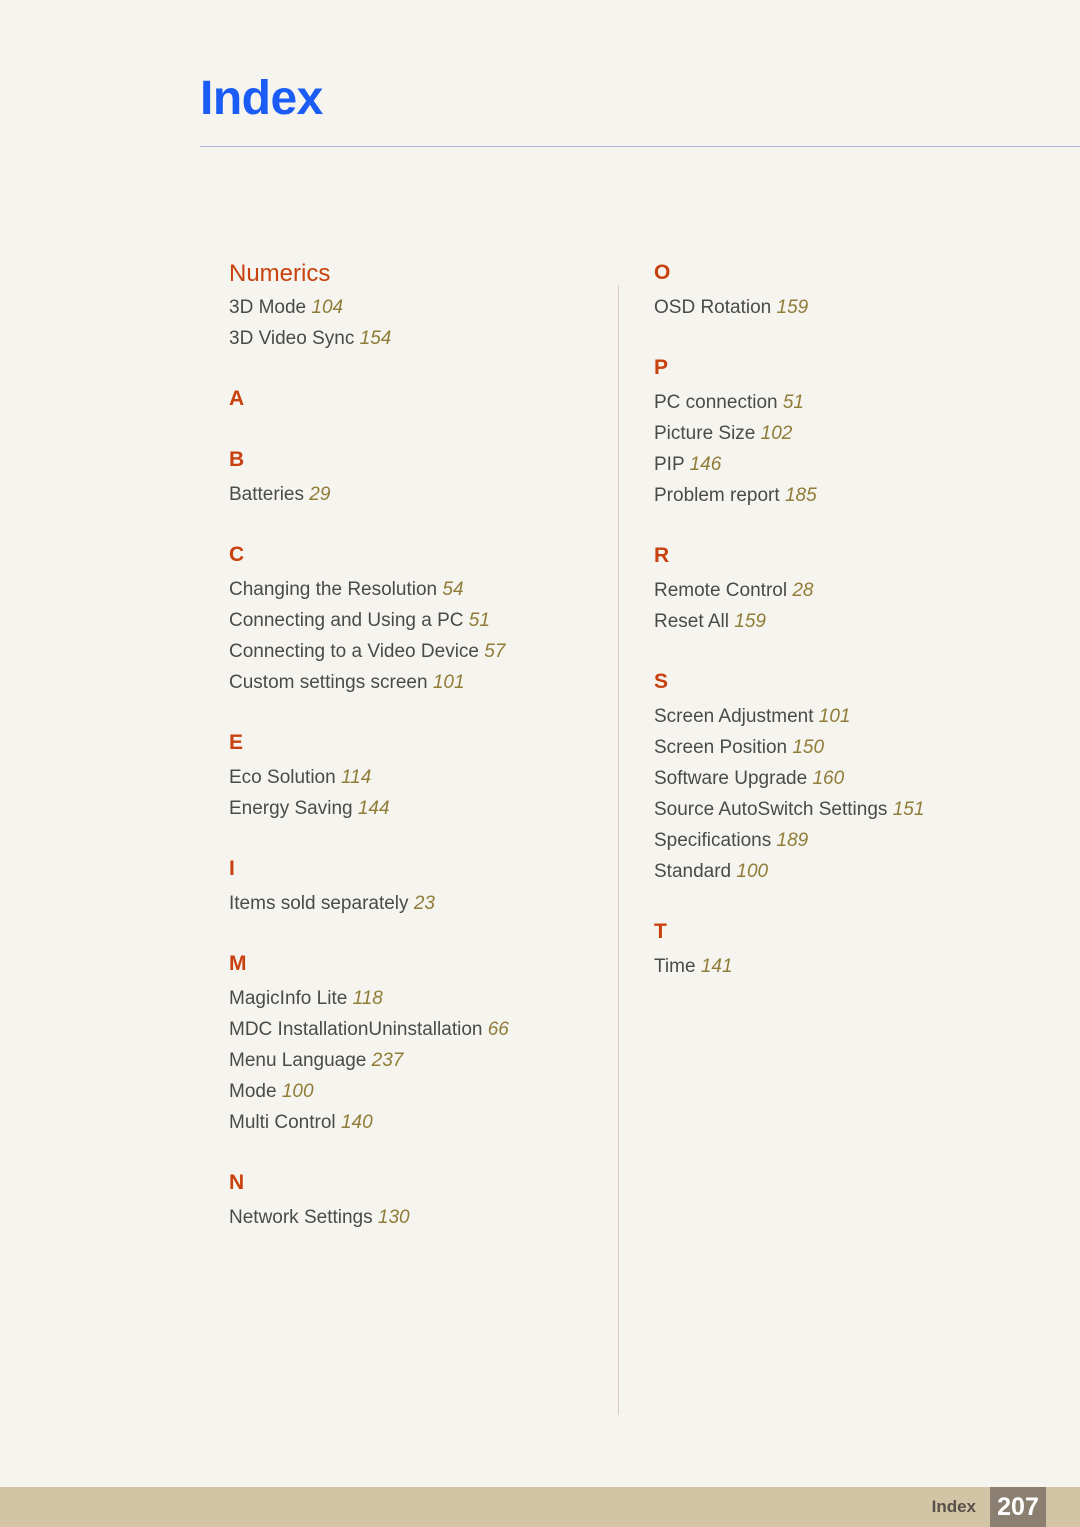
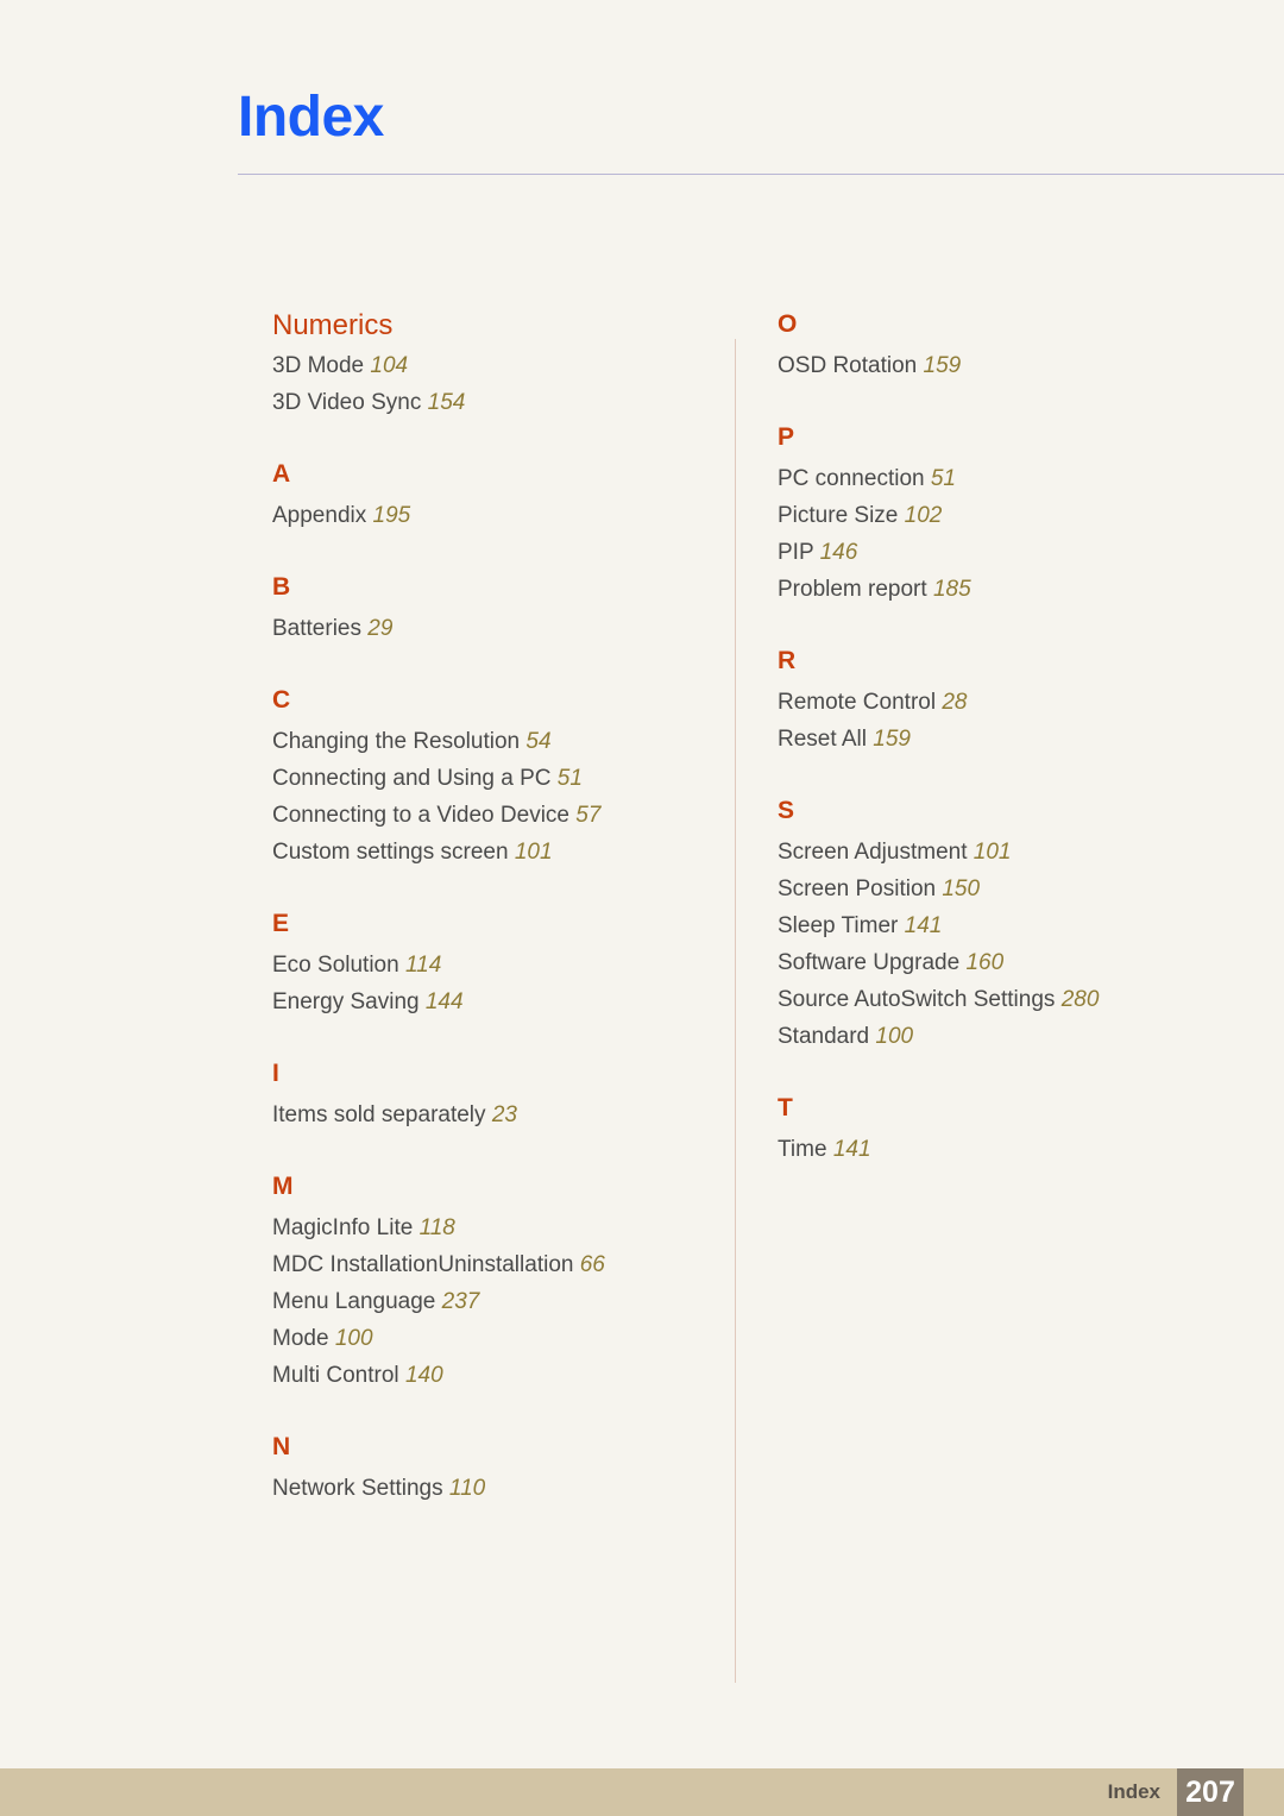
  Index
  Numerics
  3D Mode 104
  3D Video Sync 154
  A
+ Appendix 195
  B
  Batteries 29
  C
  Changing the Resolution 54
  Connecting and Using a PC 51
  Connecting to a Video Device 57
  Custom settings screen 101
  E
  Eco Solution 114
  Energy Saving 144
  I
  Items sold separately 23
  M
  MagicInfo Lite 118
  MDC InstallationUninstallation 66
  Menu Language 237
  Mode 100
  Multi Control 140
  N
- Network Settings 130
+ Network Settings 110
  O
  OSD Rotation 159
  P
  PC connection 51
  Picture Size 102
  PIP 146
  Problem report 185
  R
  Remote Control 28
  Reset All 159
  S
  Screen Adjustment 101
  Screen Position 150
+ Sleep Timer 141
  Software Upgrade 160
- Source AutoSwitch Settings 151
+ Source AutoSwitch Settings 280
- Specifications 189
  Standard 100
  T
  Time 141
  Index
  207
